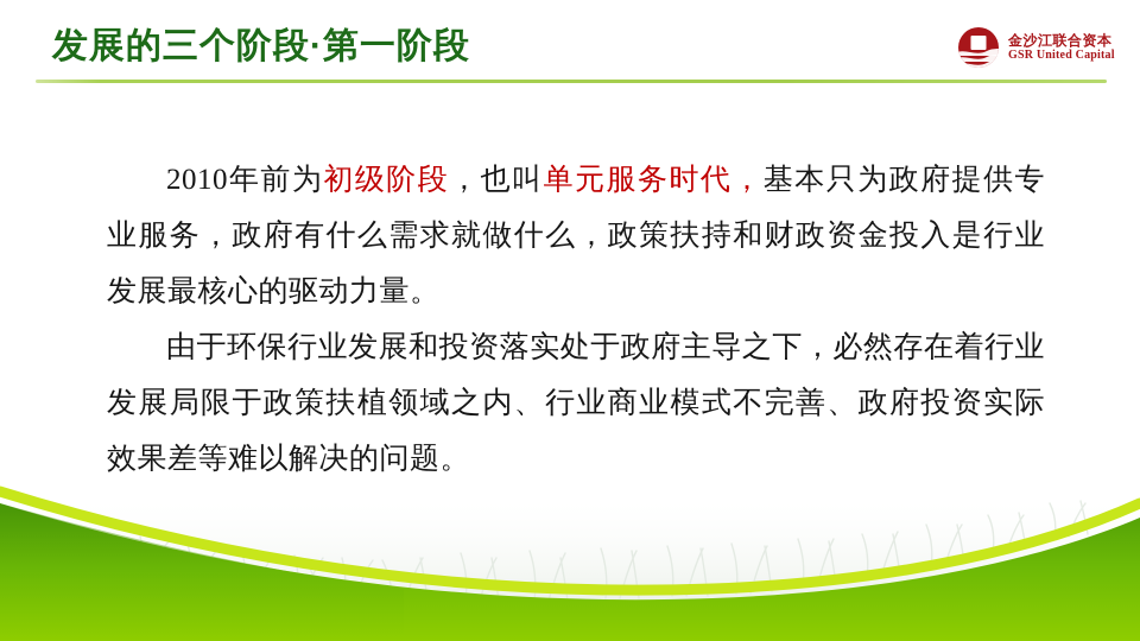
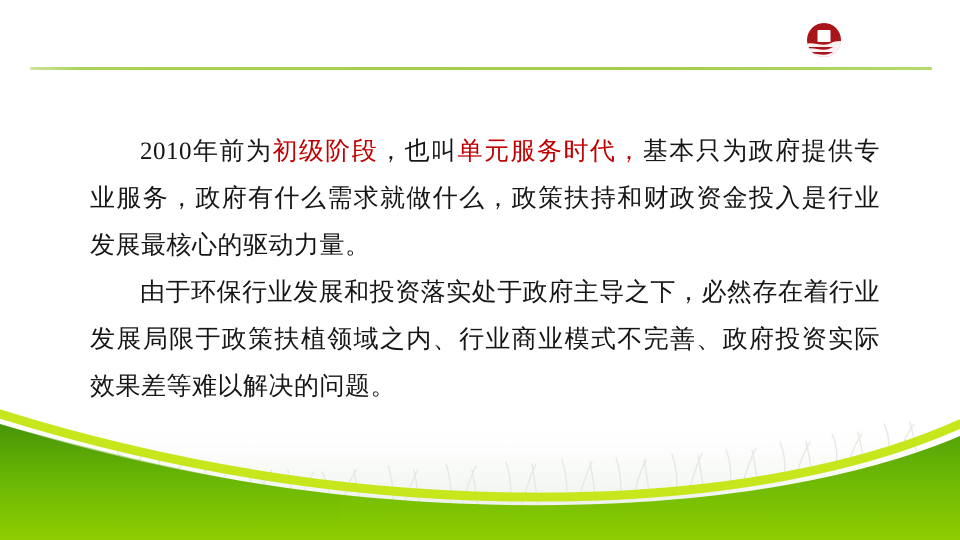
- 发展的三个阶段·第一阶段
- 金沙江联合资本
- GSR United Capital
  2010年前为初级阶段，也叫单元服务时代，基本只为政府提供专业服务，政府有什么需求就做什么，政策扶持和财政资金投入是行业发展最核心的驱动力量。
  由于环保行业发展和投资落实处于政府主导之下，必然存在着行业发展局限于政策扶植领域之内、行业商业模式不完善、政府投资实际效果差等难以解决的问题。
